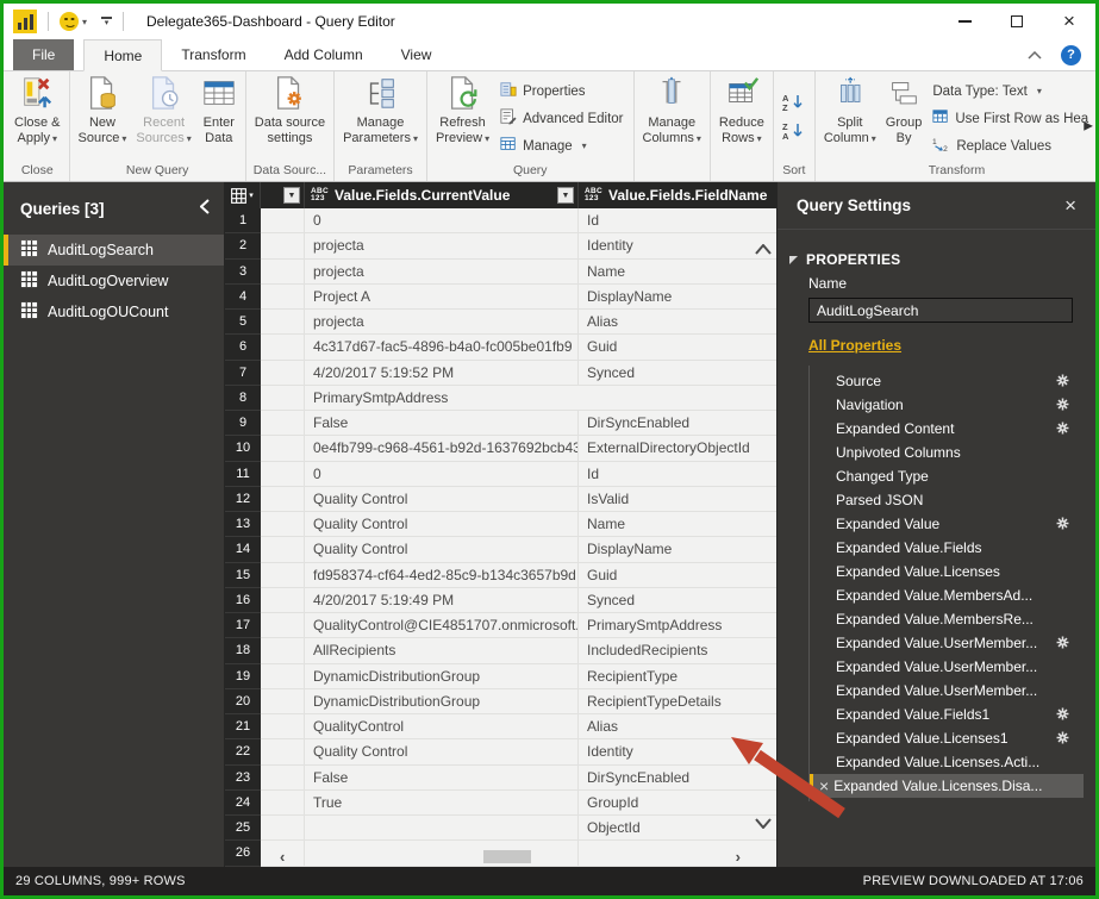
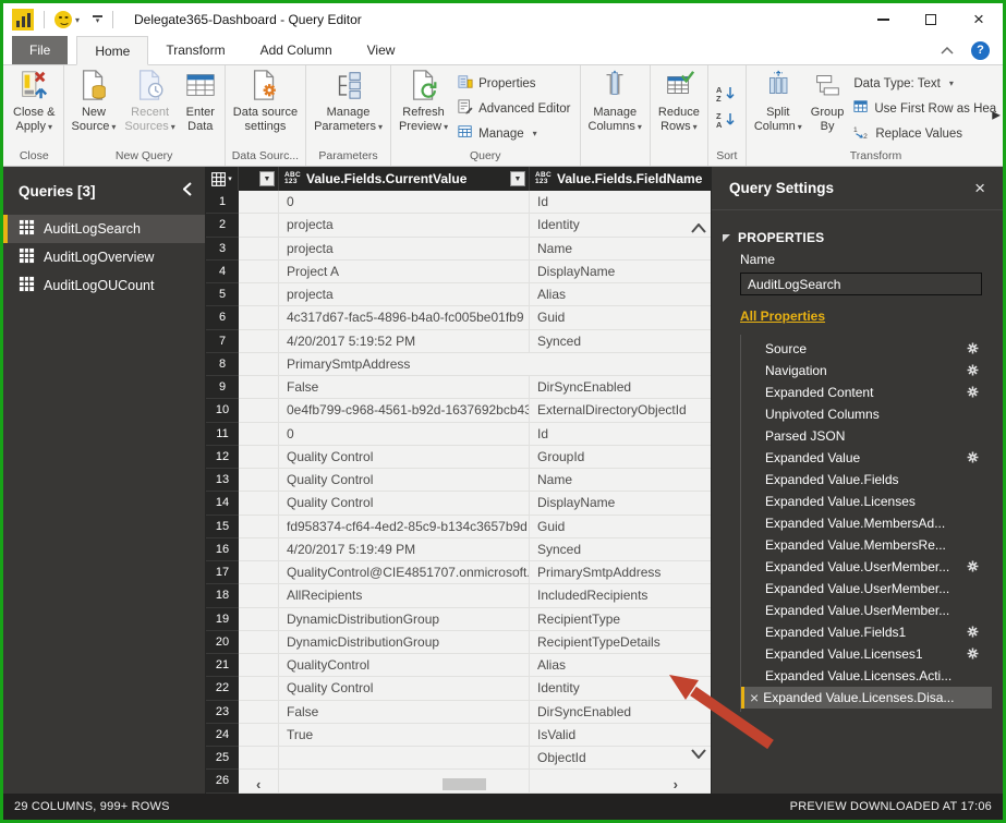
  ▾
  Delegate365-Dashboard - Query Editor
  ×
  File
  Home
  Transform
  Add Column
  View
  ?
  Close &
  Apply ▾
  Close
  New
  Source ▾
  Recent
  Sources ▾
  Enter
  Data
  New Query
  Data source
  settings
  Data Sourc...
  Manage
  Parameters ▾
  Parameters
  Refresh
  Preview ▾
  Properties
  Advanced Editor
  Manage
  ▾
  Query
  Manage
  Columns ▾
  Reduce
  Rows ▾
  A
  Z
  Z
  A
  Sort
  Split
  Column ▾
  Group
  By
  Data Type: Text
  ▾
  Use First Row as Hea
  Replace Values
  Transform
  ▶
  Queries [3]
  AuditLogSearch
  AuditLogOverview
  AuditLogOUCount
  Value.Fields.CurrentValue
  Value.Fields.FieldName
  1
  0
  Id
  2
  projecta
  Identity
  3
  projecta
  Name
  4
  Project A
  DisplayName
  5
  projecta
  Alias
  6
  4c317d67-fac5-4896-b4a0-fc005be01fb9
  Guid
  7
  4/20/2017 5:19:52 PM
  Synced
  8
  PrimarySmtpAddress
  9
  False
  DirSyncEnabled
  10
  0e4fb799-c968-4561-b92d-1637692bcb43
  ExternalDirectoryObjectId
  11
  0
  Id
  12
  Quality Control
- IsValid
+ GroupId
  13
  Quality Control
  Name
  14
  Quality Control
  DisplayName
  15
  fd958374-cf64-4ed2-85c9-b134c3657b9d
  Guid
  16
  4/20/2017 5:19:49 PM
  Synced
  17
  QualityControl@CIE4851707.onmicrosoft.
  PrimarySmtpAddress
  18
  AllRecipients
  IncludedRecipients
  19
  DynamicDistributionGroup
  RecipientType
  20
  DynamicDistributionGroup
  RecipientTypeDetails
  21
  QualityControl
  Alias
  22
  Quality Control
  Identity
  23
  False
  DirSyncEnabled
  24
  True
- GroupId
+ IsValid
  25
  ObjectId
  26
  ‹
  ›
  Query Settings
  ×
  PROPERTIES
  Name
  AuditLogSearch
  All Properties
  Source
  Navigation
  Expanded Content
  Unpivoted Columns
- Changed Type
  Parsed JSON
  Expanded Value
  Expanded Value.Fields
  Expanded Value.Licenses
  Expanded Value.MembersAd...
  Expanded Value.MembersRe...
  Expanded Value.UserMember...
  Expanded Value.UserMember...
  Expanded Value.UserMember...
  Expanded Value.Fields1
  Expanded Value.Licenses1
  Expanded Value.Licenses.Acti...
  ×
  Expanded Value.Licenses.Disa...
  29 COLUMNS, 999+ ROWS
  PREVIEW DOWNLOADED AT 17:06
